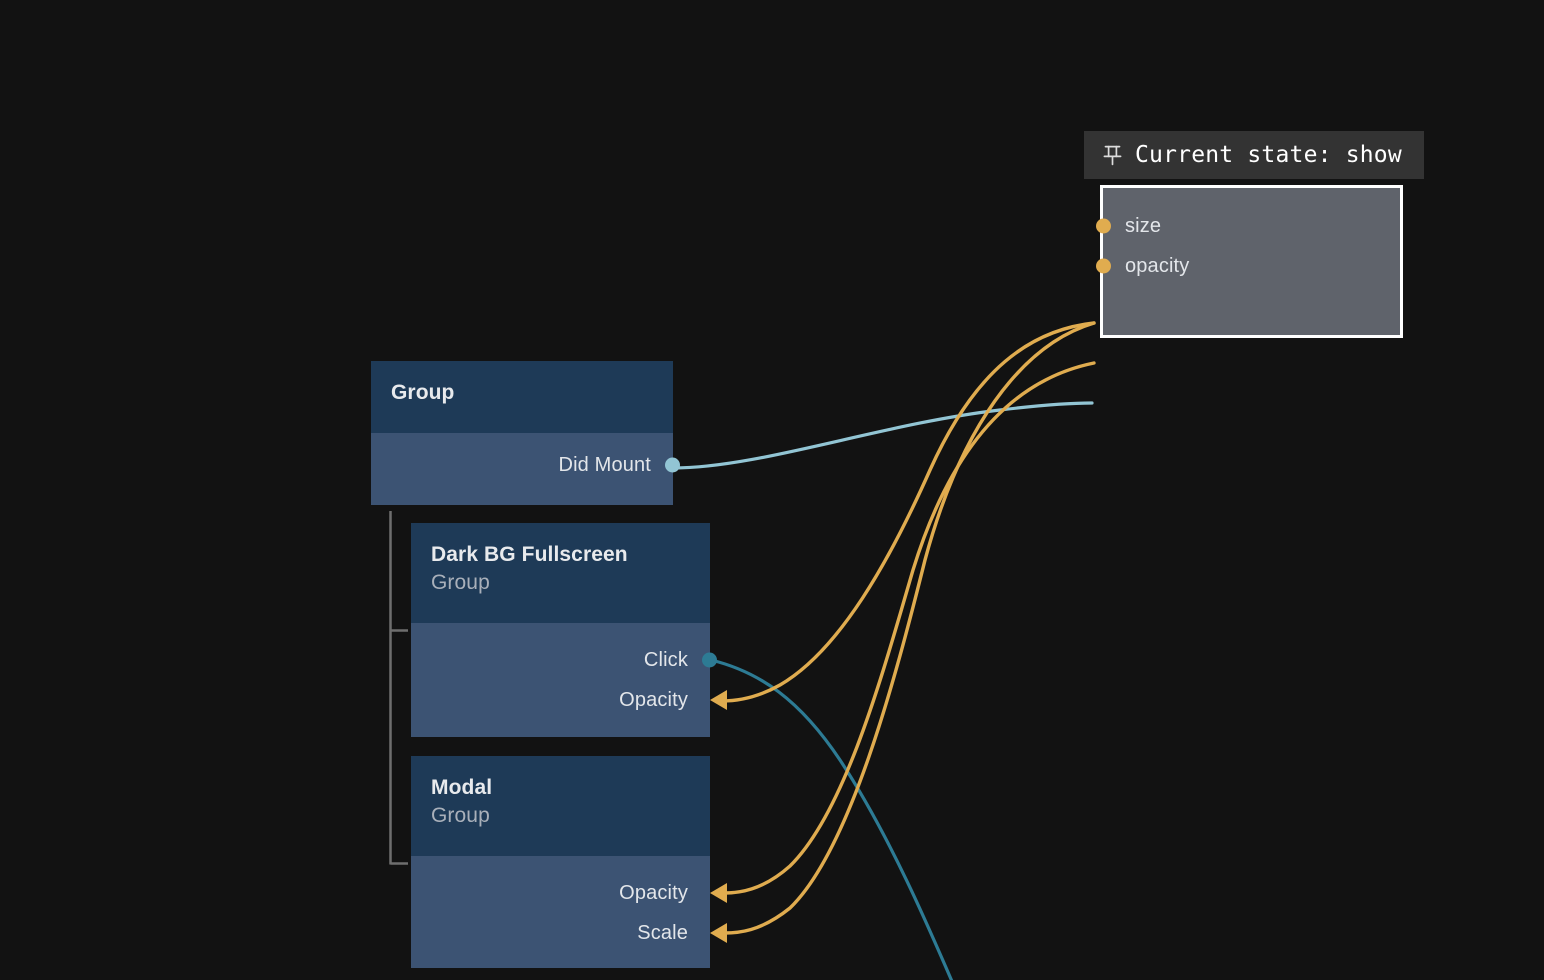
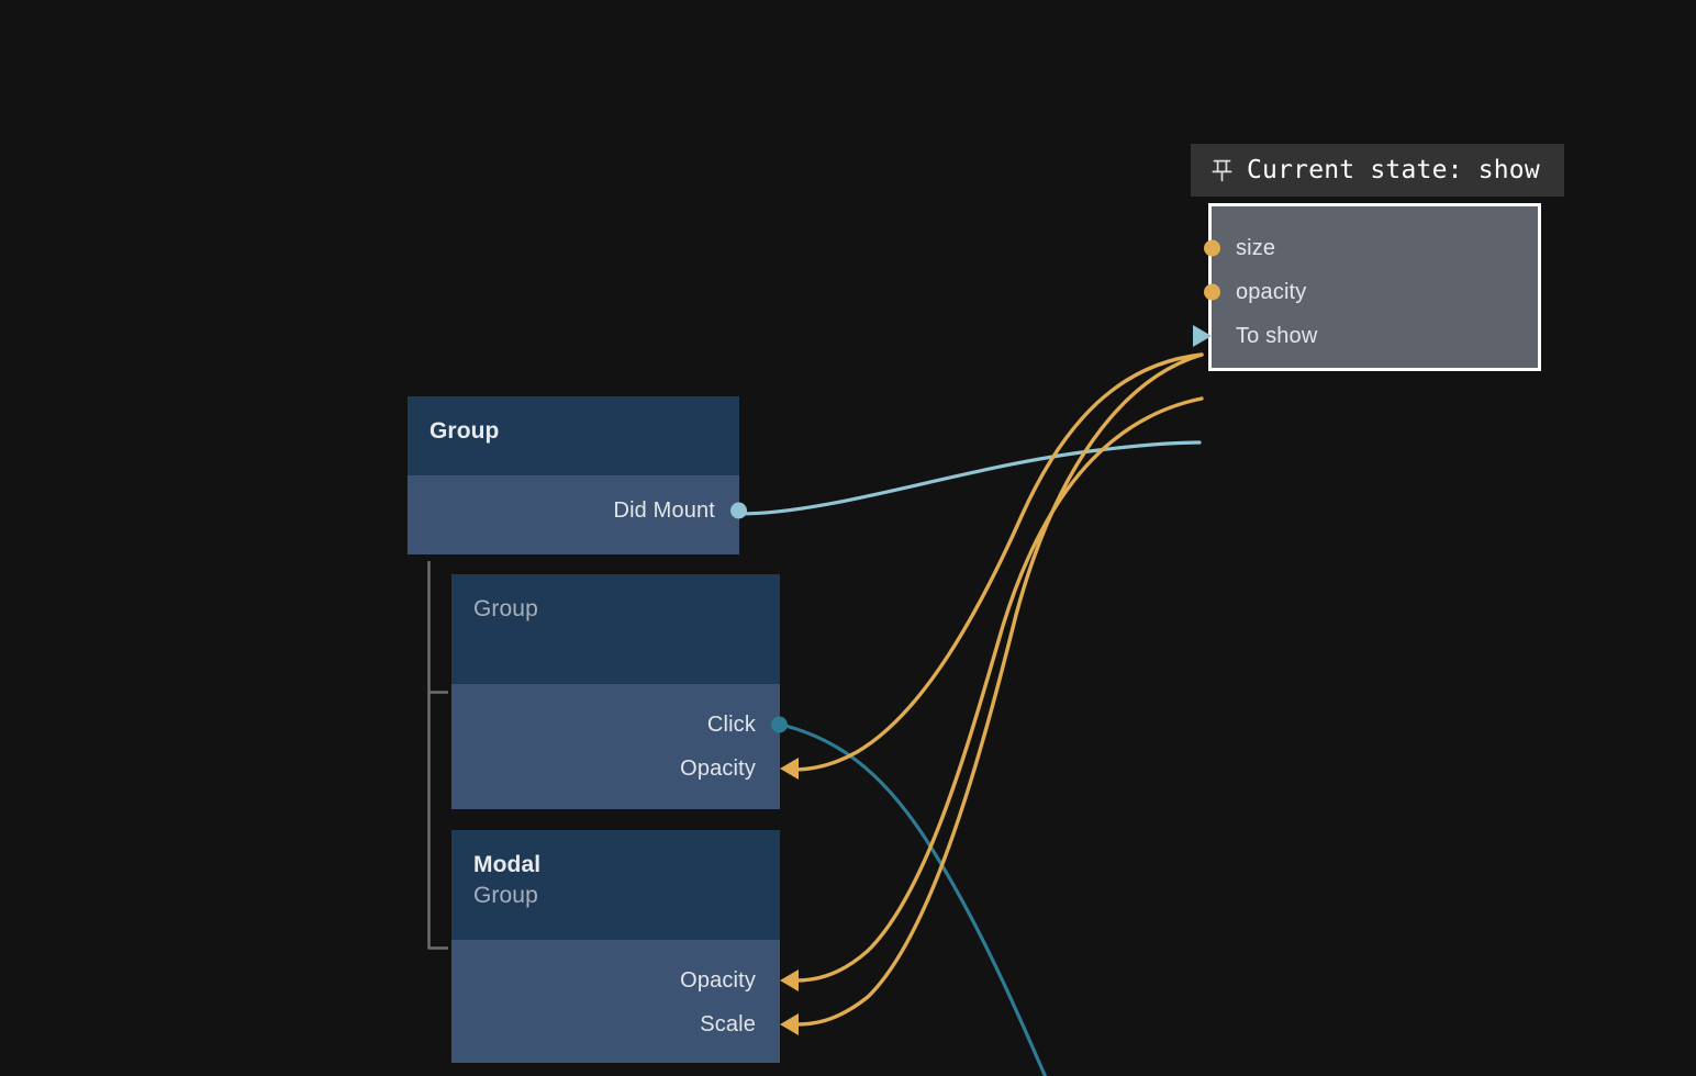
  Group
  Did Mount
- Dark BG Fullscreen
  Group
  Click
  Opacity
  Modal
  Group
  Opacity
  Scale
  size
  opacity
+ To show
  Current state: show
